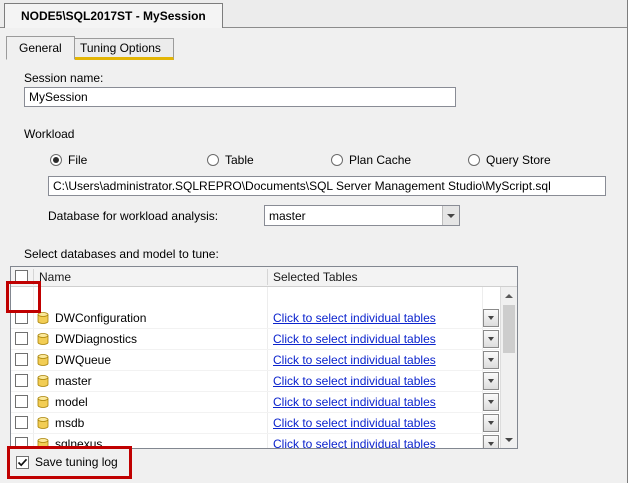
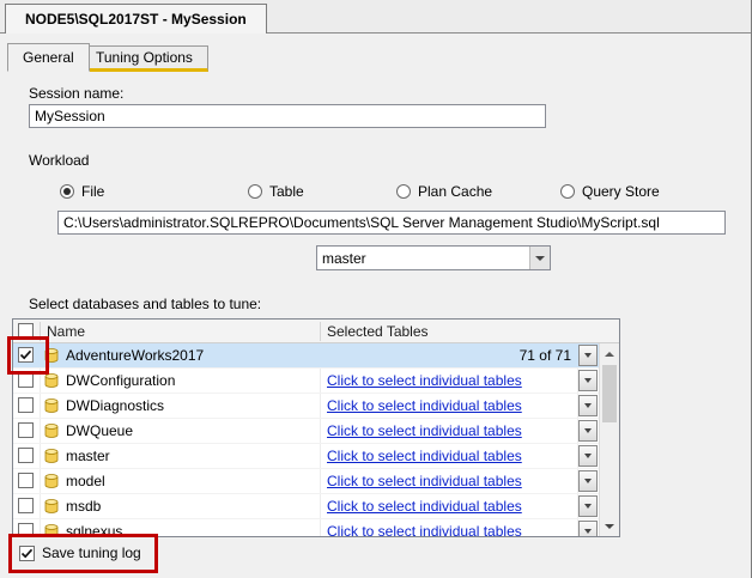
  NODE5\SQL2017ST - MySession
  General
  Tuning Options
  Session name:
  MySession
  Workload
  File
  Table
  Plan Cache
  Query Store
  C:\Users\administrator.SQLREPRO\Documents\SQL Server Management Studio\MyScript.sql
- Database for workload analysis:
  master
- Select databases and model to tune:
+ Select databases and tables to tune:
  Name
  Selected Tables
+ AdventureWorks2017
+ 71 of 71
  DWConfiguration
  Click to select individual tables
  DWDiagnostics
  Click to select individual tables
  DWQueue
  Click to select individual tables
  master
  Click to select individual tables
  model
  Click to select individual tables
  msdb
  Click to select individual tables
  sqlnexus
  Click to select individual tables
  Save tuning log
